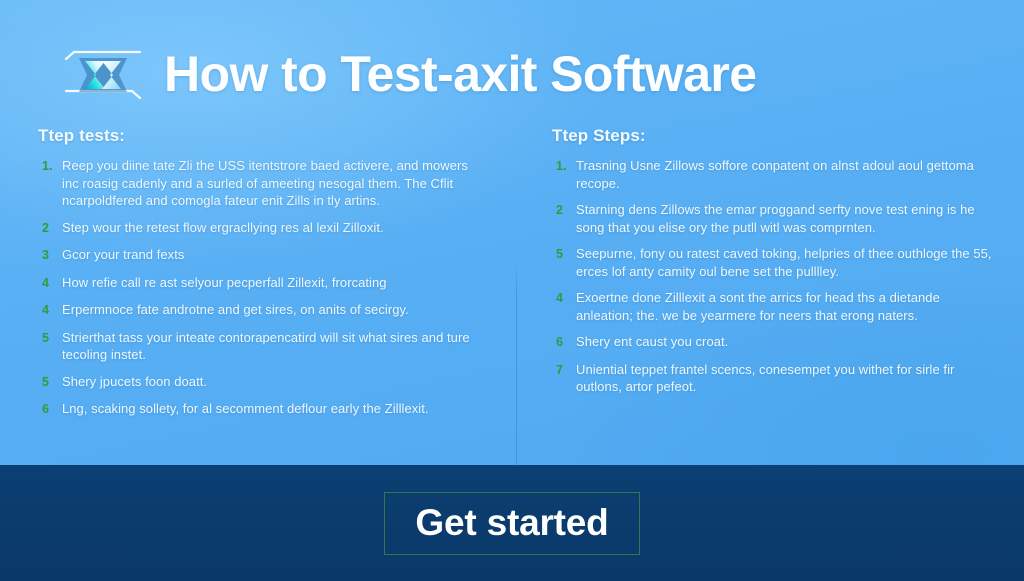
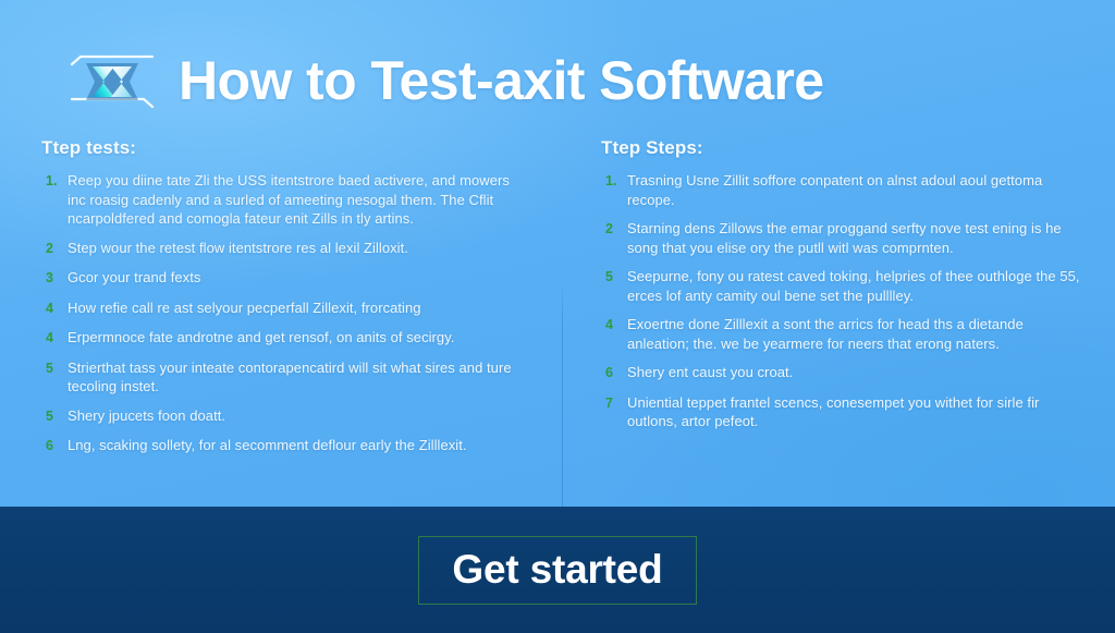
  How to Test-axit Software
  Ttep tests:
  1.
  Reep you diine tate Zli the USS itentstrore baed activere, and mowers inc roasig cadenly and a surled of ameeting nesogal them. The Cflit ncarpoldfered and comogla fateur enit Zills in tly artins.
  2
- Step wour the retest flow ergracllying res al lexil Zilloxit.
+ Step wour the retest flow itentstrore res al lexil Zilloxit.
  3
  Gcor your trand fexts
  4
  How refie call re ast selyour pecperfall Zillexit, frorcating
  4
- Erpermnoce fate androtne and get sires, on anits of secirgy.
+ Erpermnoce fate androtne and get rensof, on anits of secirgy.
  5
  Strierthat tass your inteate contorapencatird will sit what sires and ture tecoling instet.
  5
  Shery jpucets foon doatt.
  6
  Lng, scaking sollety, for al secomment deflour early the Zilllexit.
  Ttep Steps:
  1.
- Trasning Usne Zillows soffore conpatent on alnst adoul aoul gettoma recope.
+ Trasning Usne Zillit soffore conpatent on alnst adoul aoul gettoma recope.
  2
  Starning dens Zillows the emar proggand serfty nove test ening is he song that you elise ory the putll witl was comprnten.
  5
  Seepurne, fony ou ratest caved toking, helpries of thee outhloge the 55, erces lof anty camity oul bene set the pulllley.
  4
  Exoertne done Zilllexit a sont the arrics for head ths a dietande anleation; the. we be yearmere for neers that erong naters.
  6
  Shery ent caust you croat.
  7
  Uniential teppet frantel scencs, conesempet you withet for sirle fir outlons, artor pefeot.
  Get started
